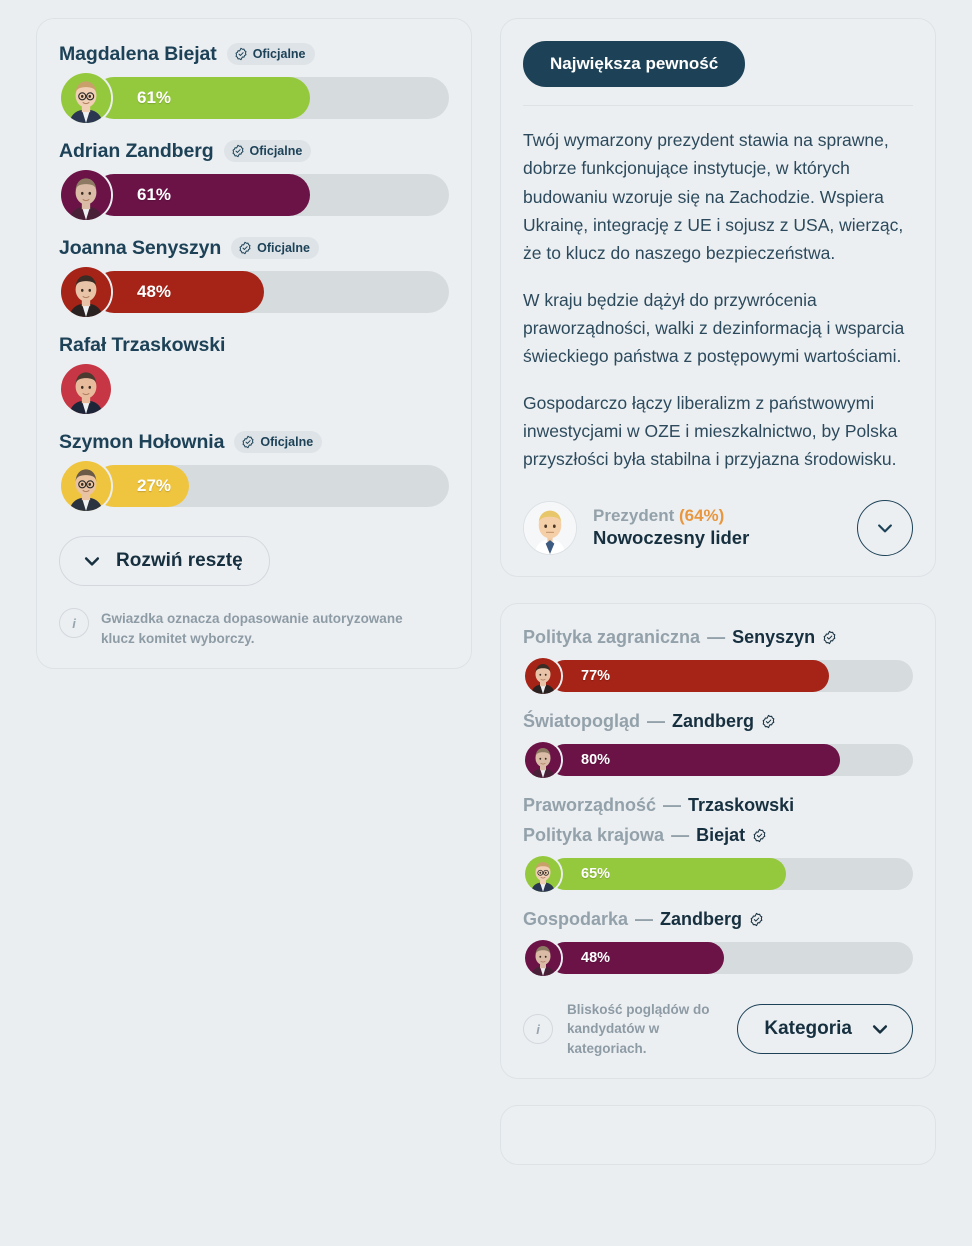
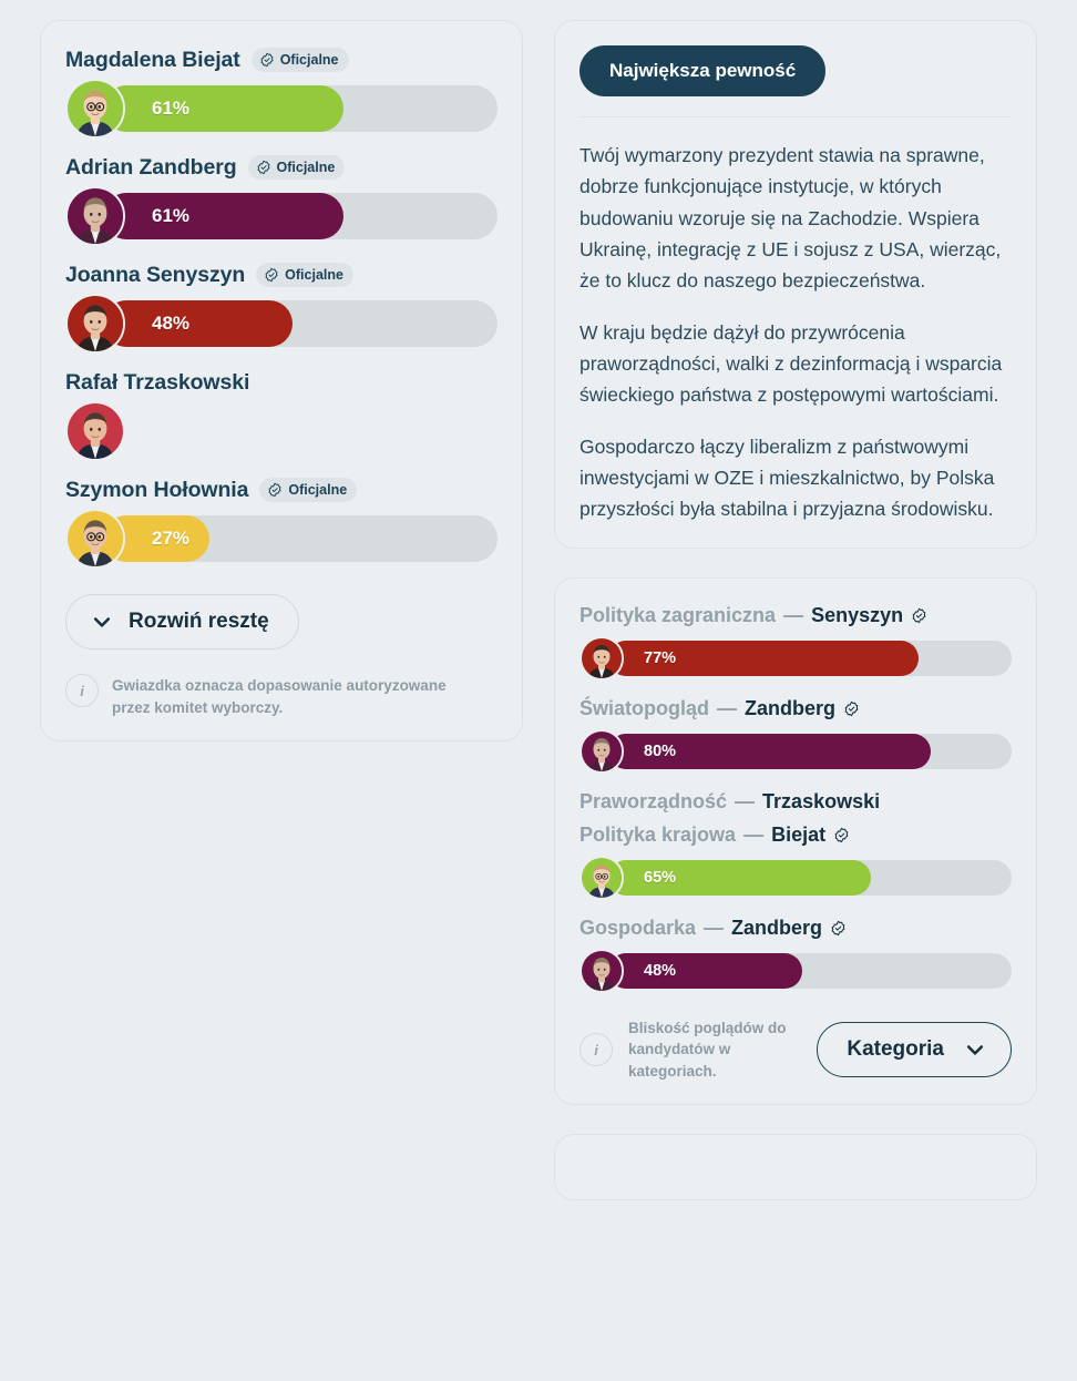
  Magdalena Biejat
  Oficjalne
  61%
  Adrian Zandberg
  Oficjalne
  61%
  Joanna Senyszyn
  Oficjalne
  48%
  Rafał Trzaskowski
  Szymon Hołownia
  Oficjalne
  27%
  Rozwiń resztę
  i
- Gwiazdka oznacza dopasowanie autoryzowane klucz komitet wyborczy.
+ Gwiazdka oznacza dopasowanie autoryzowane przez komitet wyborczy.
  Największa pewność
  Twój wymarzony prezydent stawia na sprawne, dobrze funkcjonujące instytucje, w których budowaniu wzoruje się na Zachodzie. Wspiera Ukrainę, integrację z UE i sojusz z USA, wierząc, że to klucz do naszego bezpieczeństwa.
  W kraju będzie dążył do przywrócenia praworządności, walki z dezinformacją i wsparcia świeckiego państwa z postępowymi wartościami.
  Gospodarczo łączy liberalizm z państwowymi inwestycjami w OZE i mieszkalnictwo, by Polska przyszłości była stabilna i przyjazna środowisku.
- Prezydent (64%)
- Nowoczesny lider
  Polityka zagraniczna
  —
  Senyszyn
  77%
  Światopogląd
  —
  Zandberg
  80%
  Praworządność
  —
  Trzaskowski
  Polityka krajowa
  —
  Biejat
  65%
  Gospodarka
  —
  Zandberg
  48%
  i
  Bliskość poglądów do kandydatów w kategoriach.
  Kategoria
